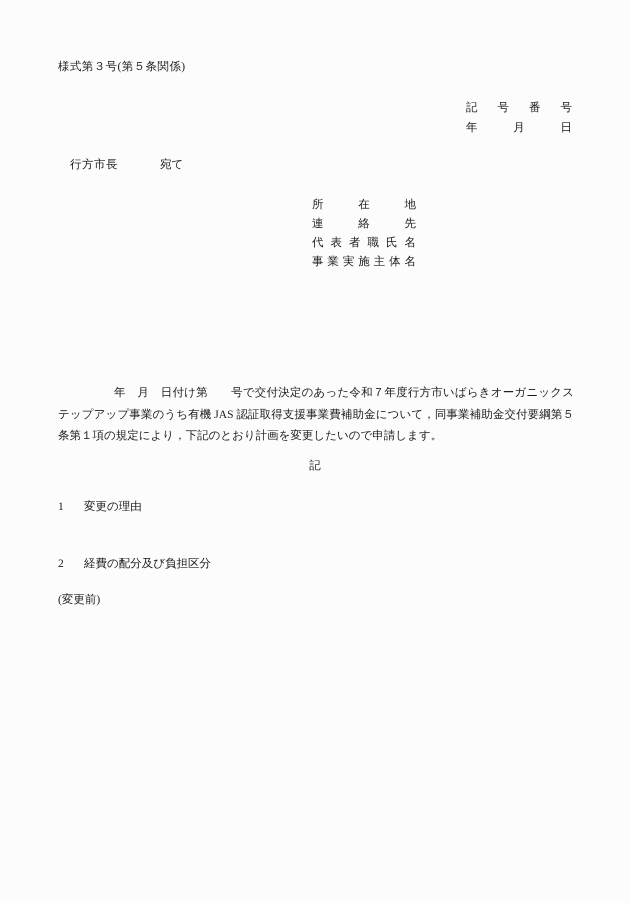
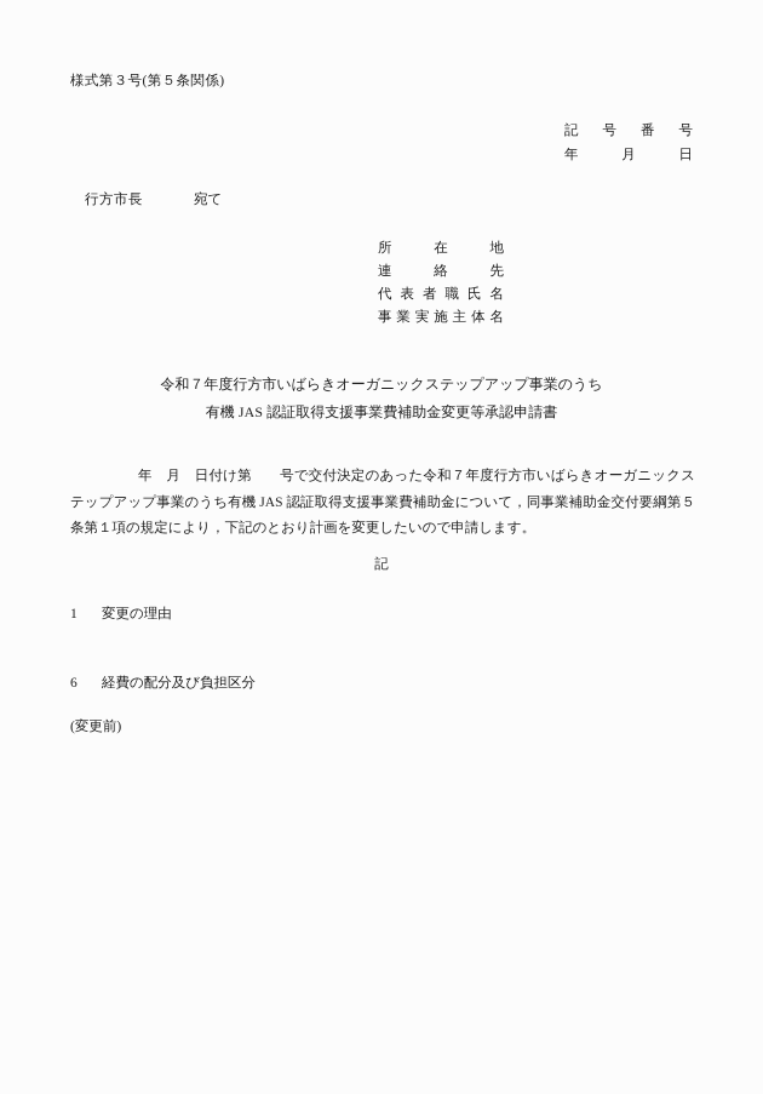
  様式第３号(第５条関係)
  記号番号
  年月日
  行方市長 宛て
  所在地
  連絡先
  代表者職氏名
  事業実施主体名
+ 令和７年度行方市いばらきオーガニックステップアップ事業のうち
+ 有機 JAS 認証取得支援事業費補助金変更等承認申請書
  年 月 日付け第 号で交付決定のあった令和７年度行方市いばらきオーガニックステップアップ事業のうち有機 JAS 認証取得支援事業費補助金について，同事業補助金交付要綱第５条第１項の規定により，下記のとおり計画を変更したいので申請します。
  記
  1 変更の理由
- 2 経費の配分及び負担区分
+ 6 経費の配分及び負担区分
  (変更前)
